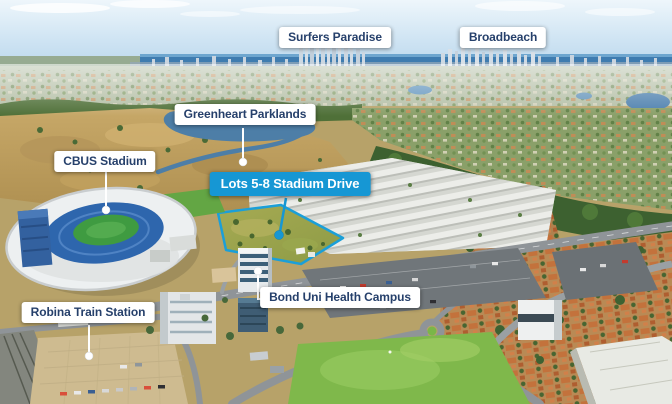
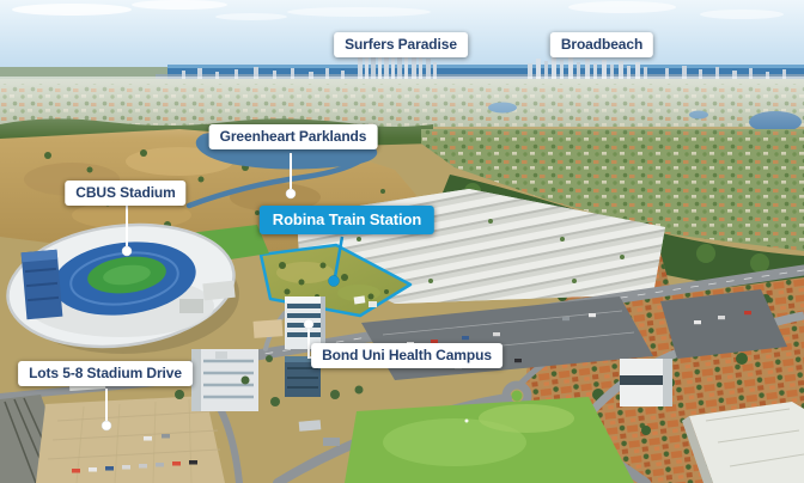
  Surfers Paradise
  Broadbeach
  Greenheart Parklands
  CBUS Stadium
- Lots 5-8 Stadium Drive
+ Robina Train Station
  Bond Uni Health Campus
- Robina Train Station
+ Lots 5-8 Stadium Drive
